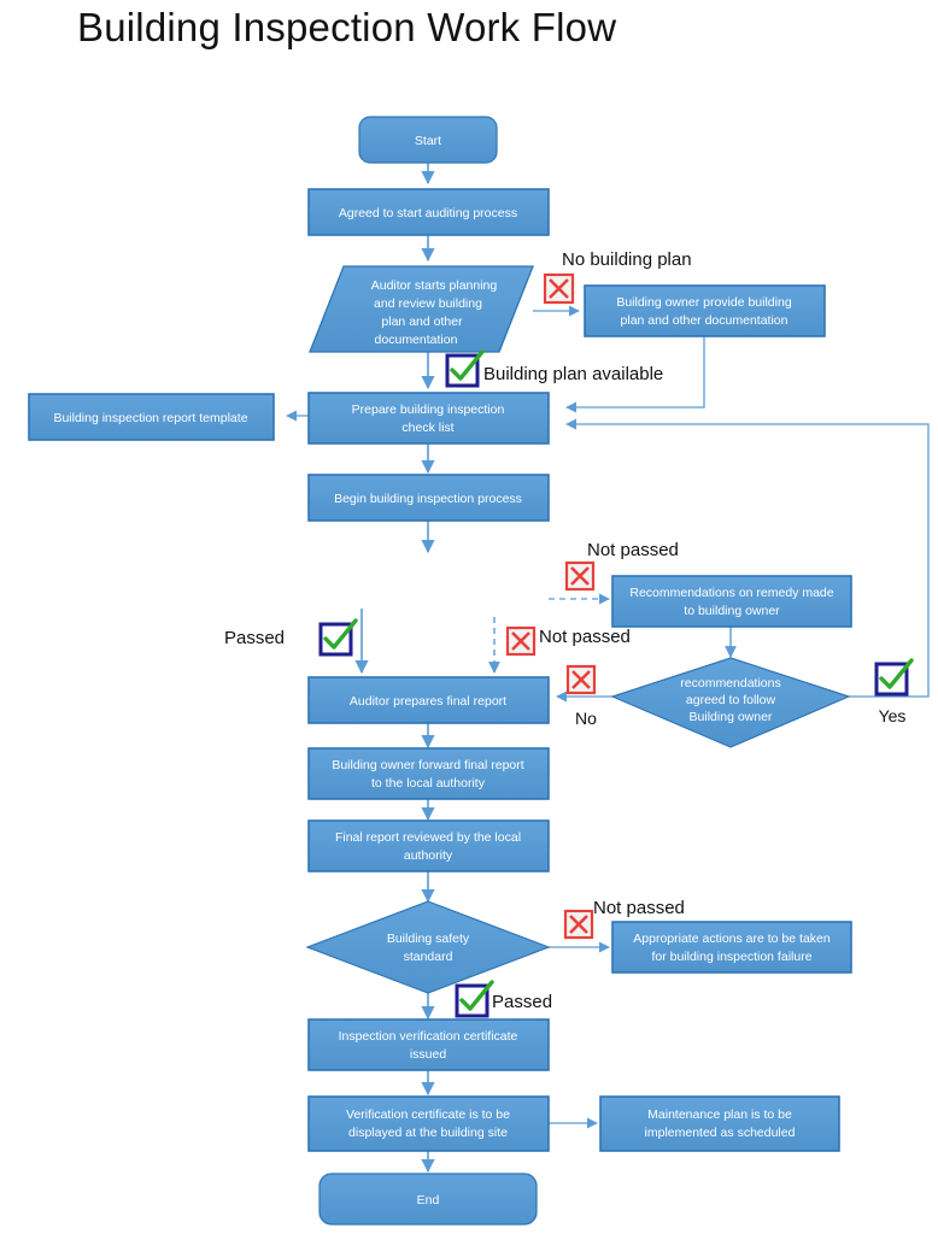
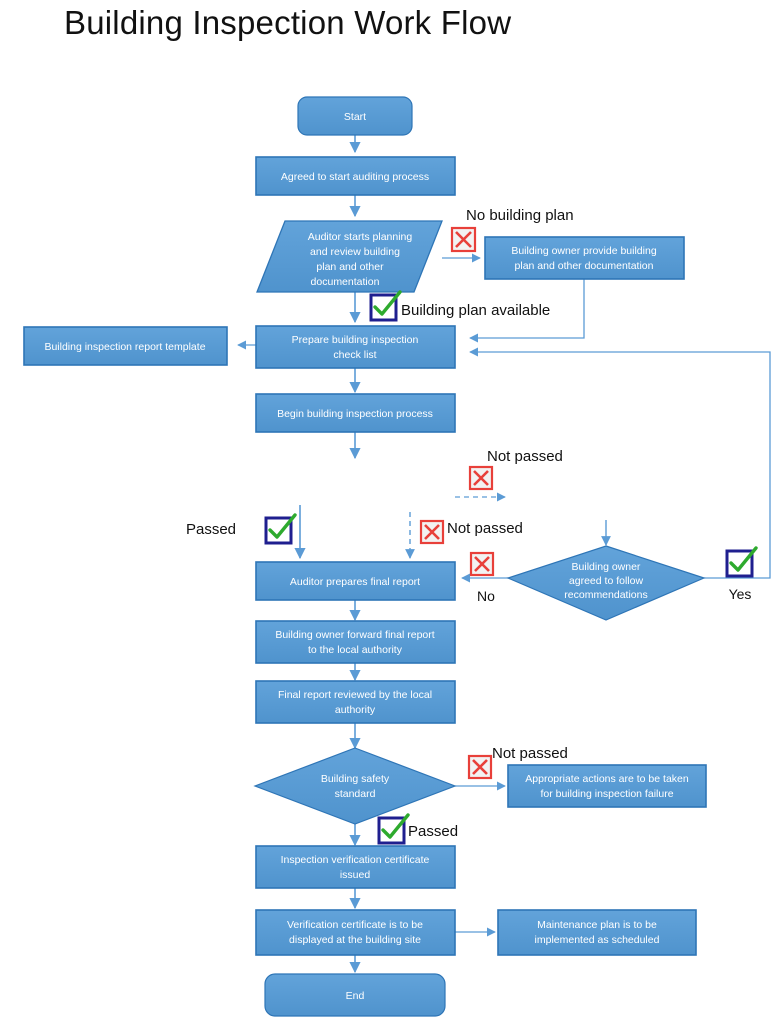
  Building Inspection Work Flow
  Start
  Agreed to start auditing process
  Auditor starts planning
  and review building
  plan and other
  documentation
  Building owner provide building
  plan and other documentation
  Prepare building inspection
  check list
  Building inspection report template
  Begin building inspection process
- Recommendations on remedy made
- to building owner
- recommendations
+ Building owner
  agreed to follow
- Building owner
+ recommendations
  Auditor prepares final report
  Building owner forward final report
  to the local authority
  Final report reviewed by the local
  authority
  Building safety
  standard
  Appropriate actions are to be taken
  for building inspection failure
  Inspection verification certificate
  issued
  Verification certificate is to be
  displayed at the building site
  Maintenance plan is to be
  implemented as scheduled
  End
  No building plan
  Building plan available
  Not passed
  Not passed
  Passed
  No
  Yes
  Not passed
  Passed
